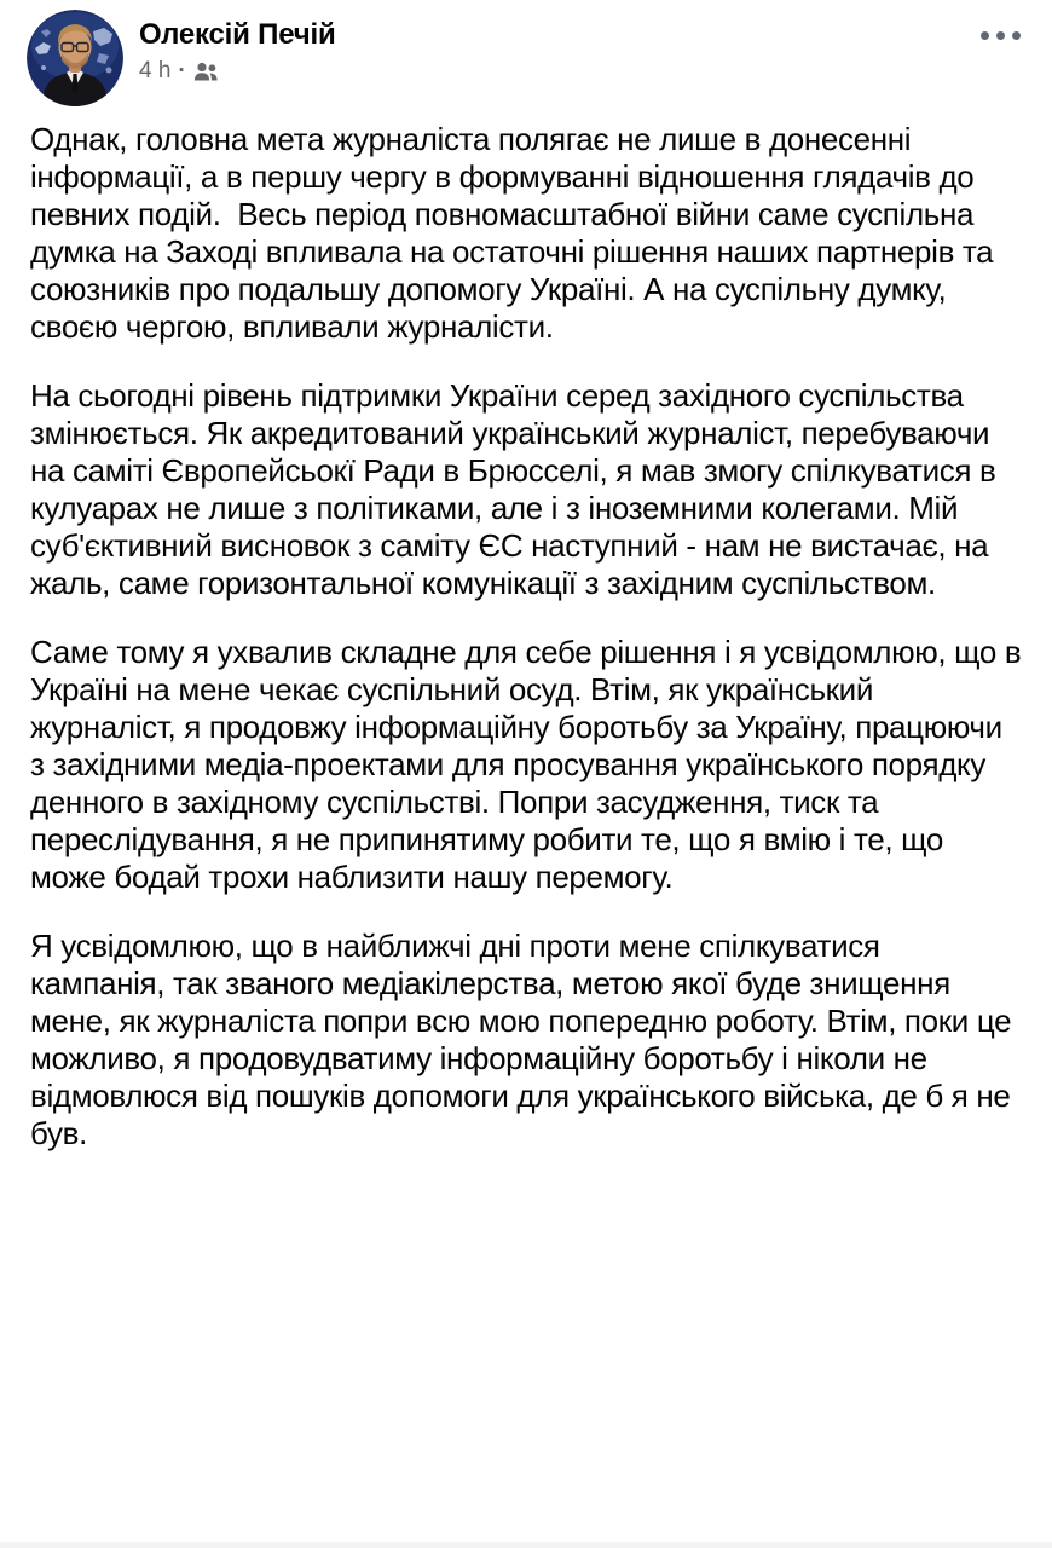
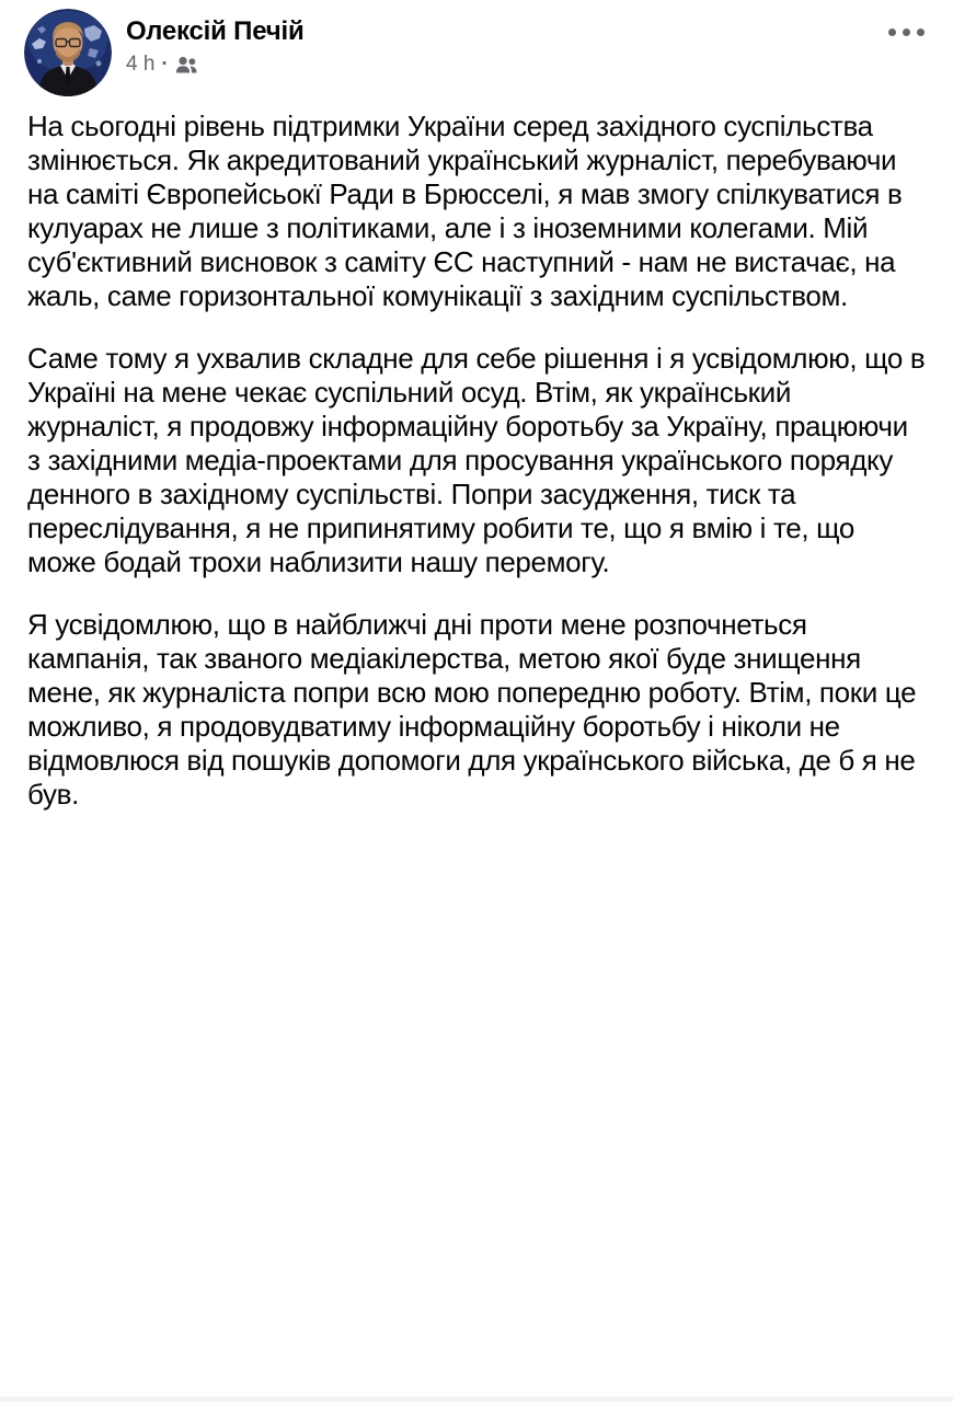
  Олексій Печій
  4 h
  ·
- Однак, головна мета журналіста полягає не лише в донесенні інформації, а в першу чергу в формуванні відношення глядачів до певних подій. Весь період повномасштабної війни саме суспільна думка на Заході впливала на остаточні рішення наших партнерів та союзників про подальшу допомогу Україні. А на суспільну думку, своєю чергою, впливали журналісти.
  На сьогодні рівень підтримки України серед західного суспільства змінюється. Як акредитований український журналіст, перебуваючи на саміті Європейсьокї Ради в Брюсселі, я мав змогу спілкуватися в кулуарах не лише з політиками, але і з іноземними колегами. Мій суб'єктивний висновок з саміту ЄС наступний - нам не вистачає, на жаль, саме горизонтальної комунікації з західним суспільством.
  Саме тому я ухвалив складне для себе рішення і я усвідомлюю, що в Україні на мене чекає суспільний осуд. Втім, як український журналіст, я продовжу інформаційну боротьбу за Україну, працюючи з західними медіа-проектами для просування українського порядку денного в західному суспільстві. Попри засудження, тиск та переслідування, я не припинятиму робити те, що я вмію і те, що може бодай трохи наблизити нашу перемогу.
- Я усвідомлюю, що в найближчі дні проти мене спілкуватися кампанія, так званого медіакілерства, метою якої буде знищення мене, як журналіста попри всю мою попередню роботу. Втім, поки це можливо, я продовудватиму інформаційну боротьбу і ніколи не відмовлюся від пошуків допомоги для українського війська, де б я не був.
+ Я усвідомлюю, що в найближчі дні проти мене розпочнеться кампанія, так званого медіакілерства, метою якої буде знищення мене, як журналіста попри всю мою попередню роботу. Втім, поки це можливо, я продовудватиму інформаційну боротьбу і ніколи не відмовлюся від пошуків допомоги для українського війська, де б я не був.
